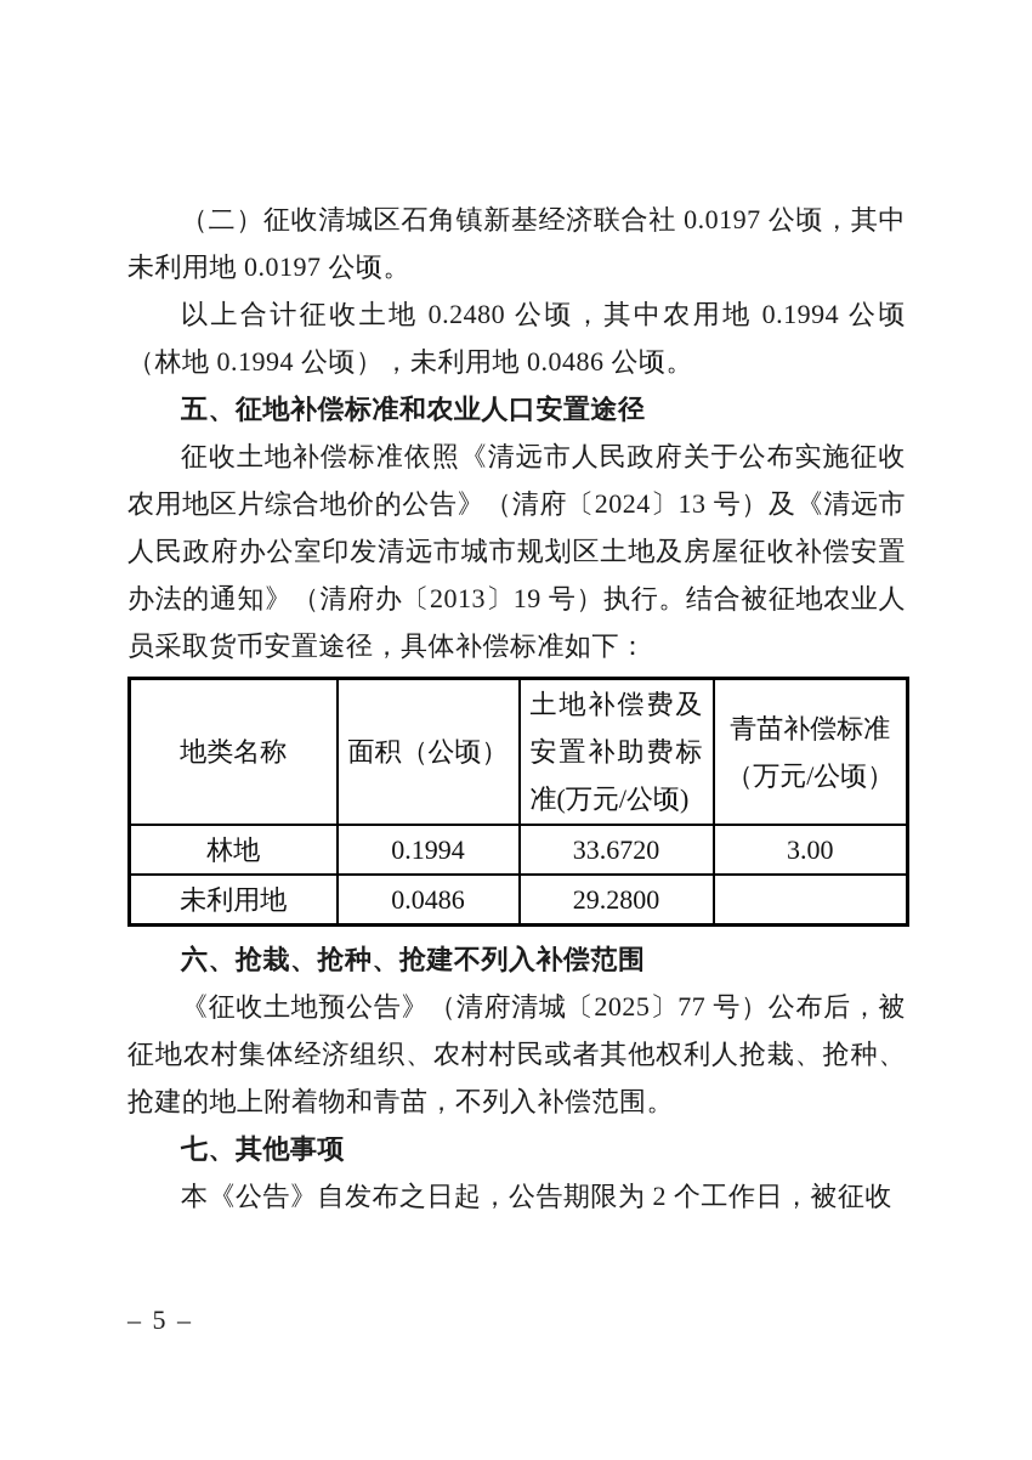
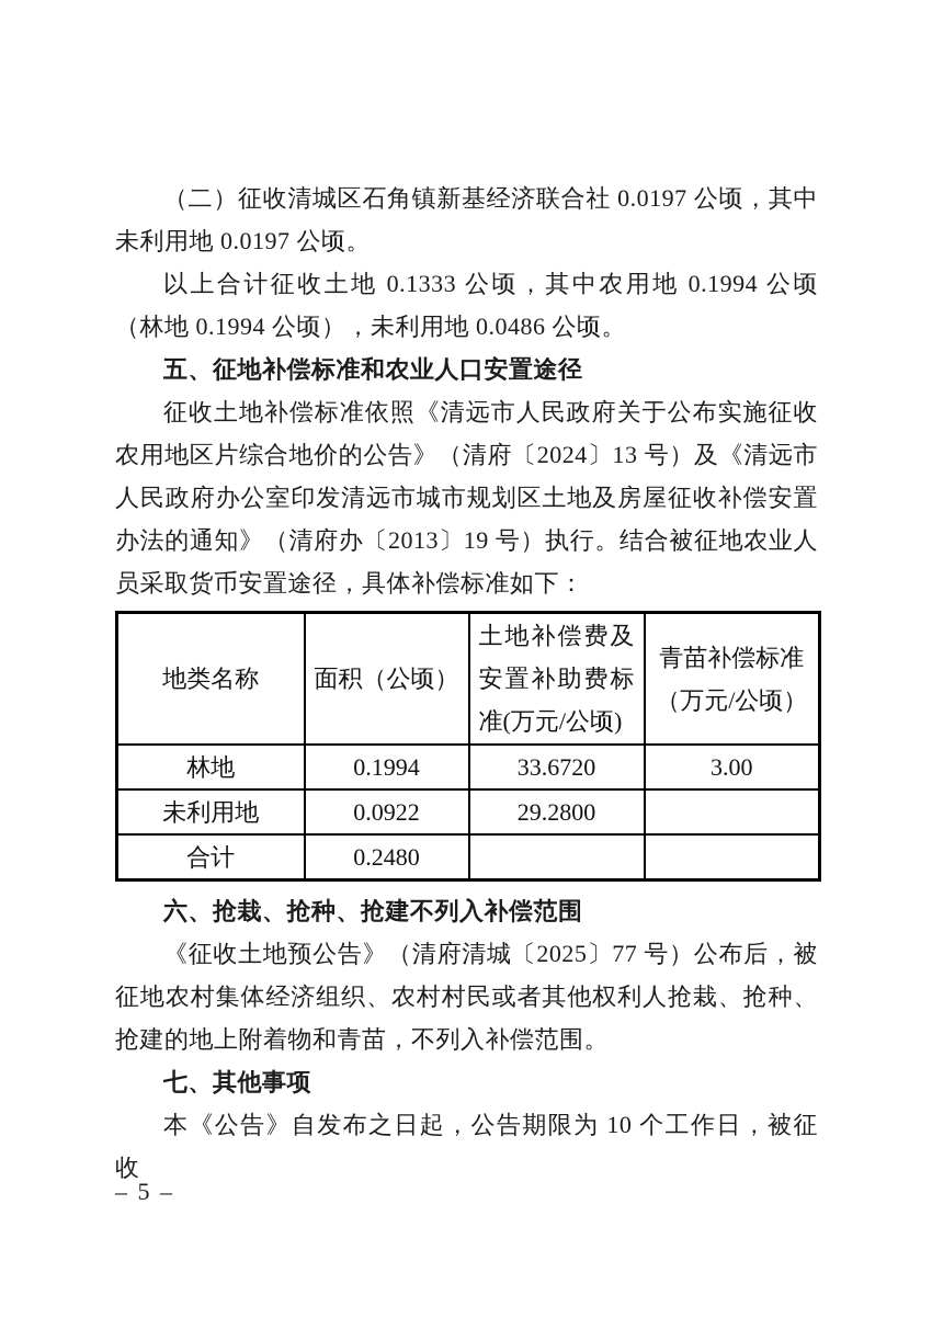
  （二）征收清城区石角镇新基经济联合社 0.0197 公顷，其中未利用地 0.0197 公顷。
- 以上合计征收土地 0.2480 公顷，其中农用地 0.1994 公顷（林地 0.1994 公顷），未利用地 0.0486 公顷。
+ 以上合计征收土地 0.1333 公顷，其中农用地 0.1994 公顷（林地 0.1994 公顷），未利用地 0.0486 公顷。
  五、征地补偿标准和农业人口安置途径
  征收土地补偿标准依照《清远市人民政府关于公布实施征收农用地区片综合地价的公告》（清府〔2024〕13 号）及《清远市人民政府办公室印发清远市城市规划区土地及房屋征收补偿安置办法的通知》（清府办〔2013〕19 号）执行。结合被征地农业人员采取货币安置途径，具体补偿标准如下：
  地类名称	面积（公顷）	土地补偿费及安置补助费标准(万元/公顷)	青苗补偿标准（万元/公顷）
  林地	0.1994	33.6720	3.00
- 未利用地	0.0486	29.2800
+ 未利用地	0.0922	29.2800
+ 合计	0.2480
  六、抢栽、抢种、抢建不列入补偿范围
  《征收土地预公告》（清府清城〔2025〕77 号）公布后，被征地农村集体经济组织、农村村民或者其他权利人抢栽、抢种、抢建的地上附着物和青苗，不列入补偿范围。
  七、其他事项
- 本《公告》自发布之日起，公告期限为 2 个工作日，被征收
+ 本《公告》自发布之日起，公告期限为 10 个工作日，被征收
  – 5 –
